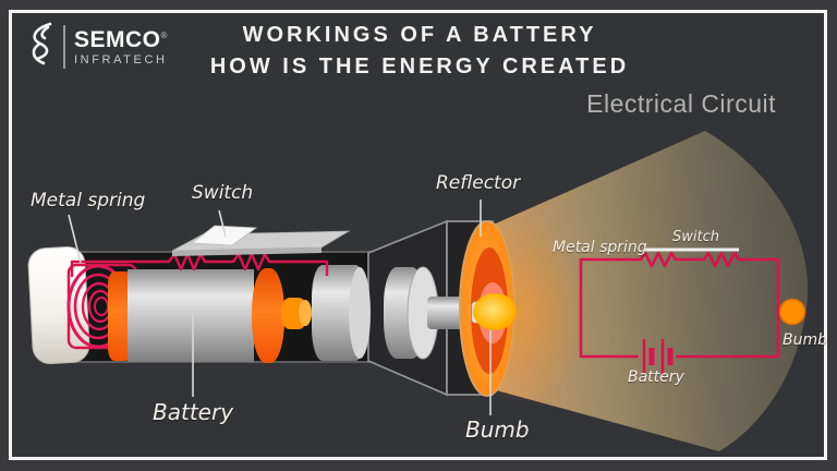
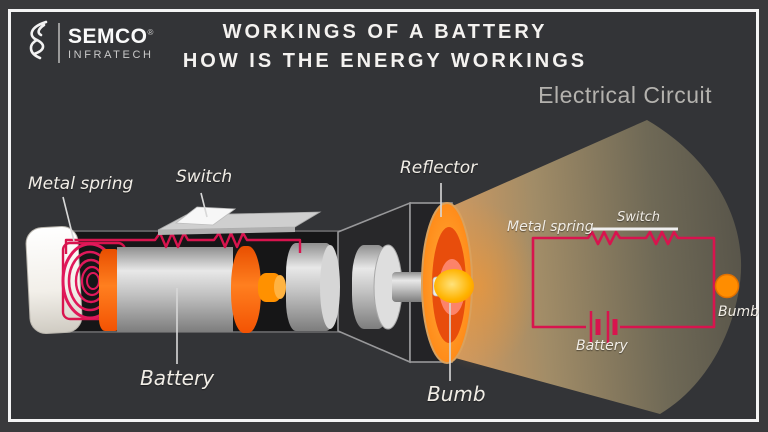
  SEMCO®
  INFRATECH
  WORKINGS OF A BATTERY
- HOW IS THE ENERGY CREATED
+ HOW IS THE ENERGY WORKINGS
  Electrical Circuit
  Metal spring
  Switch
  Reflector
  Battery
  Bumb
  Metal spring
  Switch
  Battery
  Bumb
